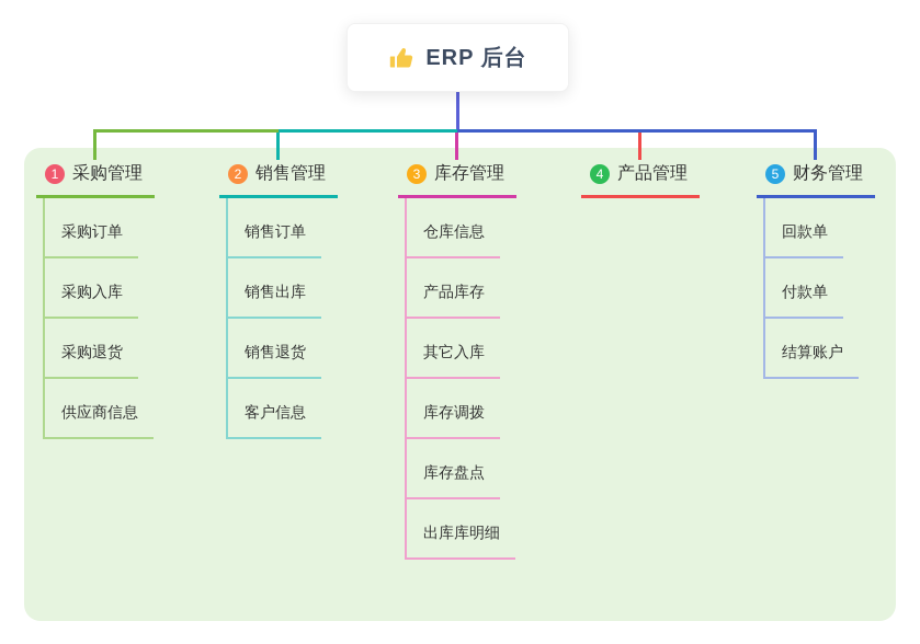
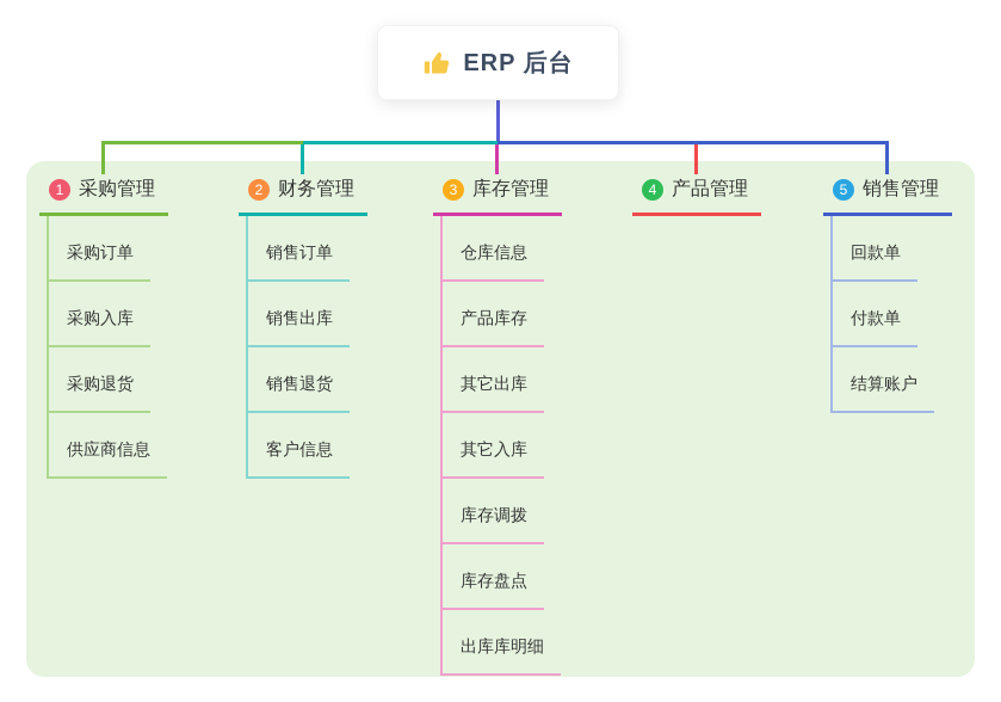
  ERP 后台
  1
  采购管理
  采购订单
  采购入库
  采购退货
  供应商信息
  2
- 销售管理
+ 财务管理
  销售订单
  销售出库
  销售退货
  客户信息
  3
  库存管理
  仓库信息
  产品库存
+ 其它出库
  其它入库
  库存调拨
  库存盘点
  出库库明细
  4
  产品管理
  5
- 财务管理
+ 销售管理
  回款单
  付款单
  结算账户
